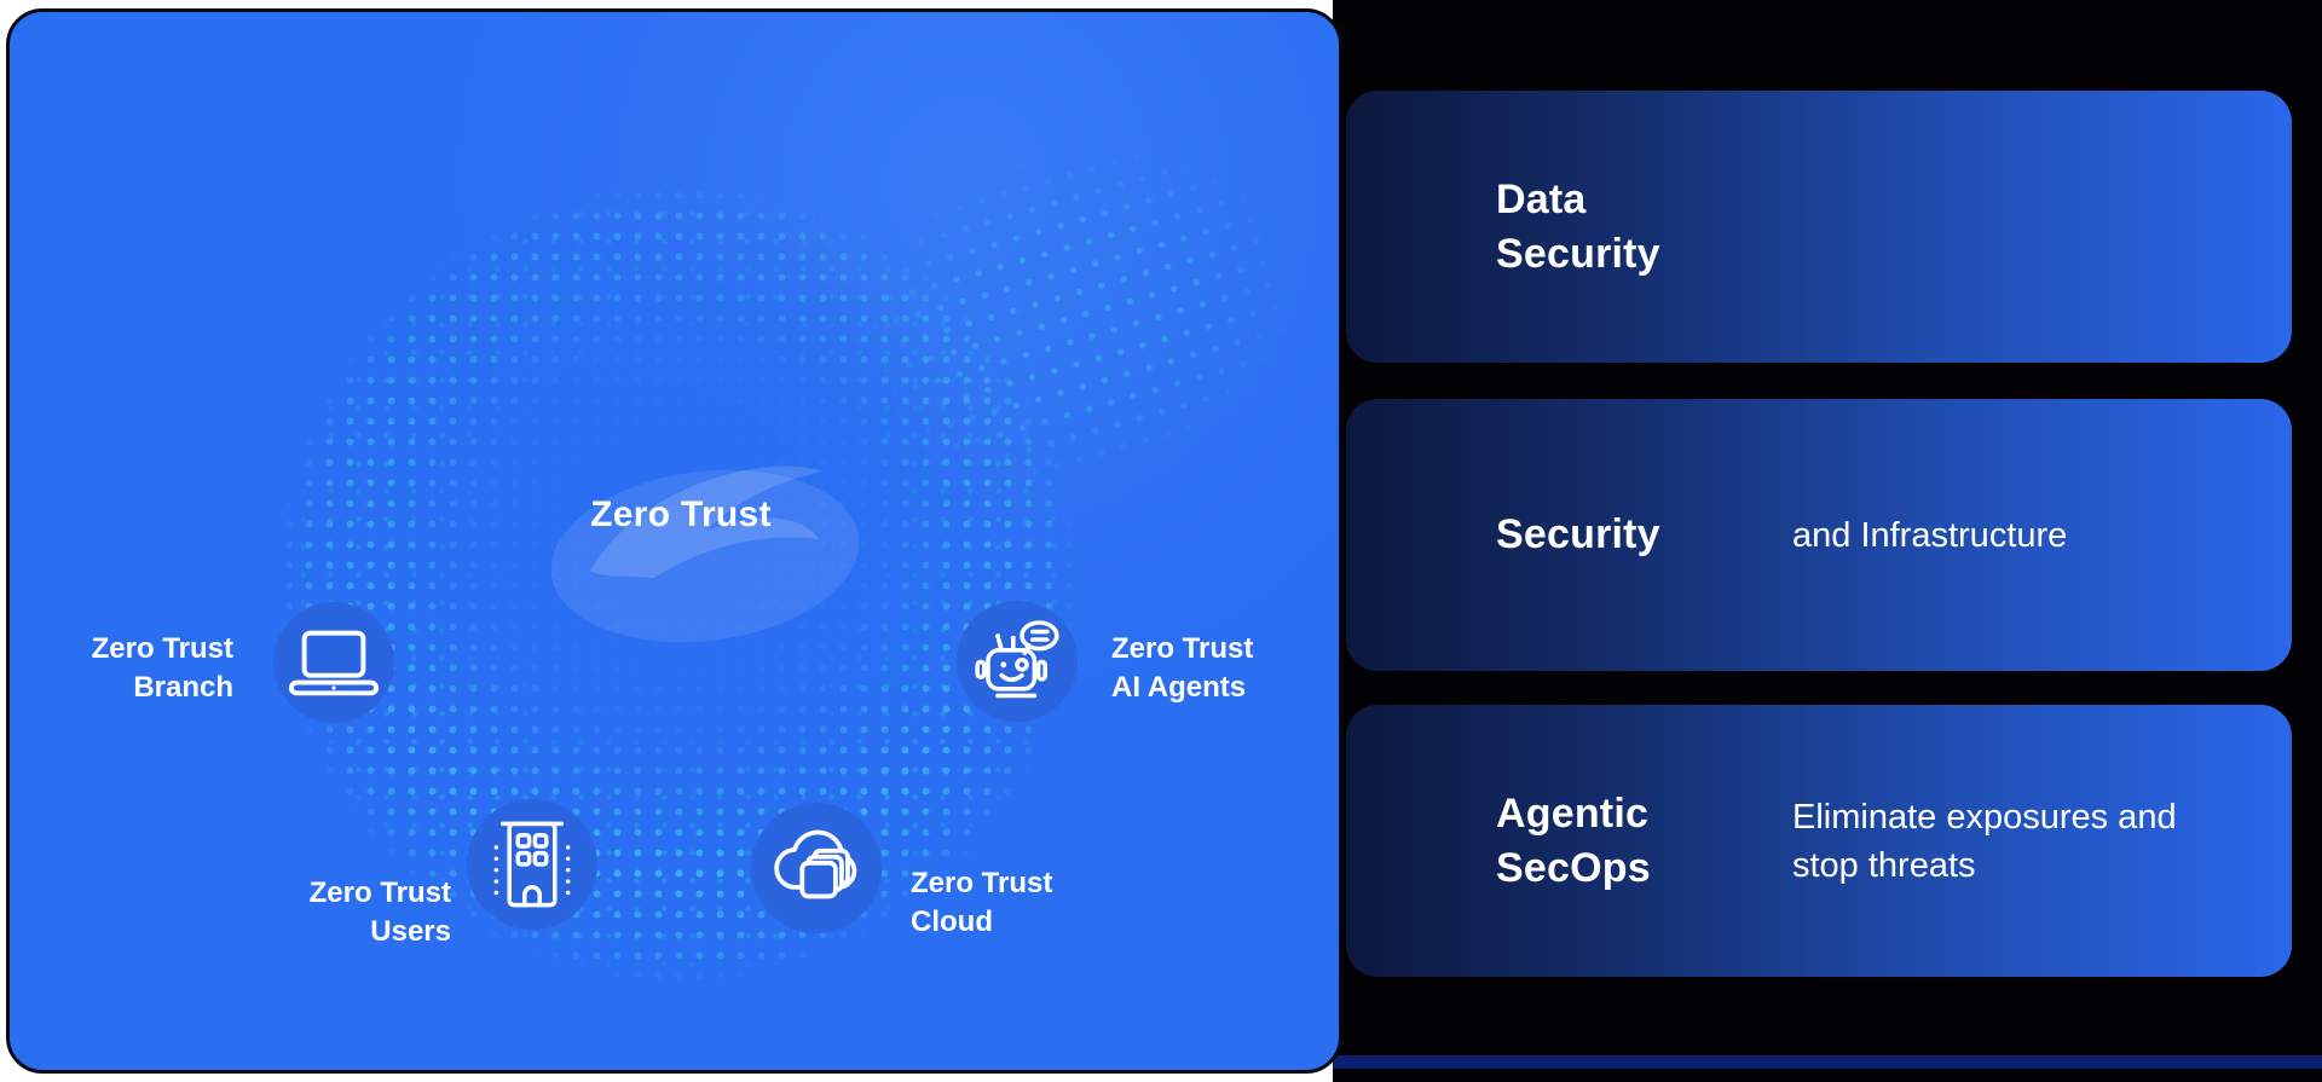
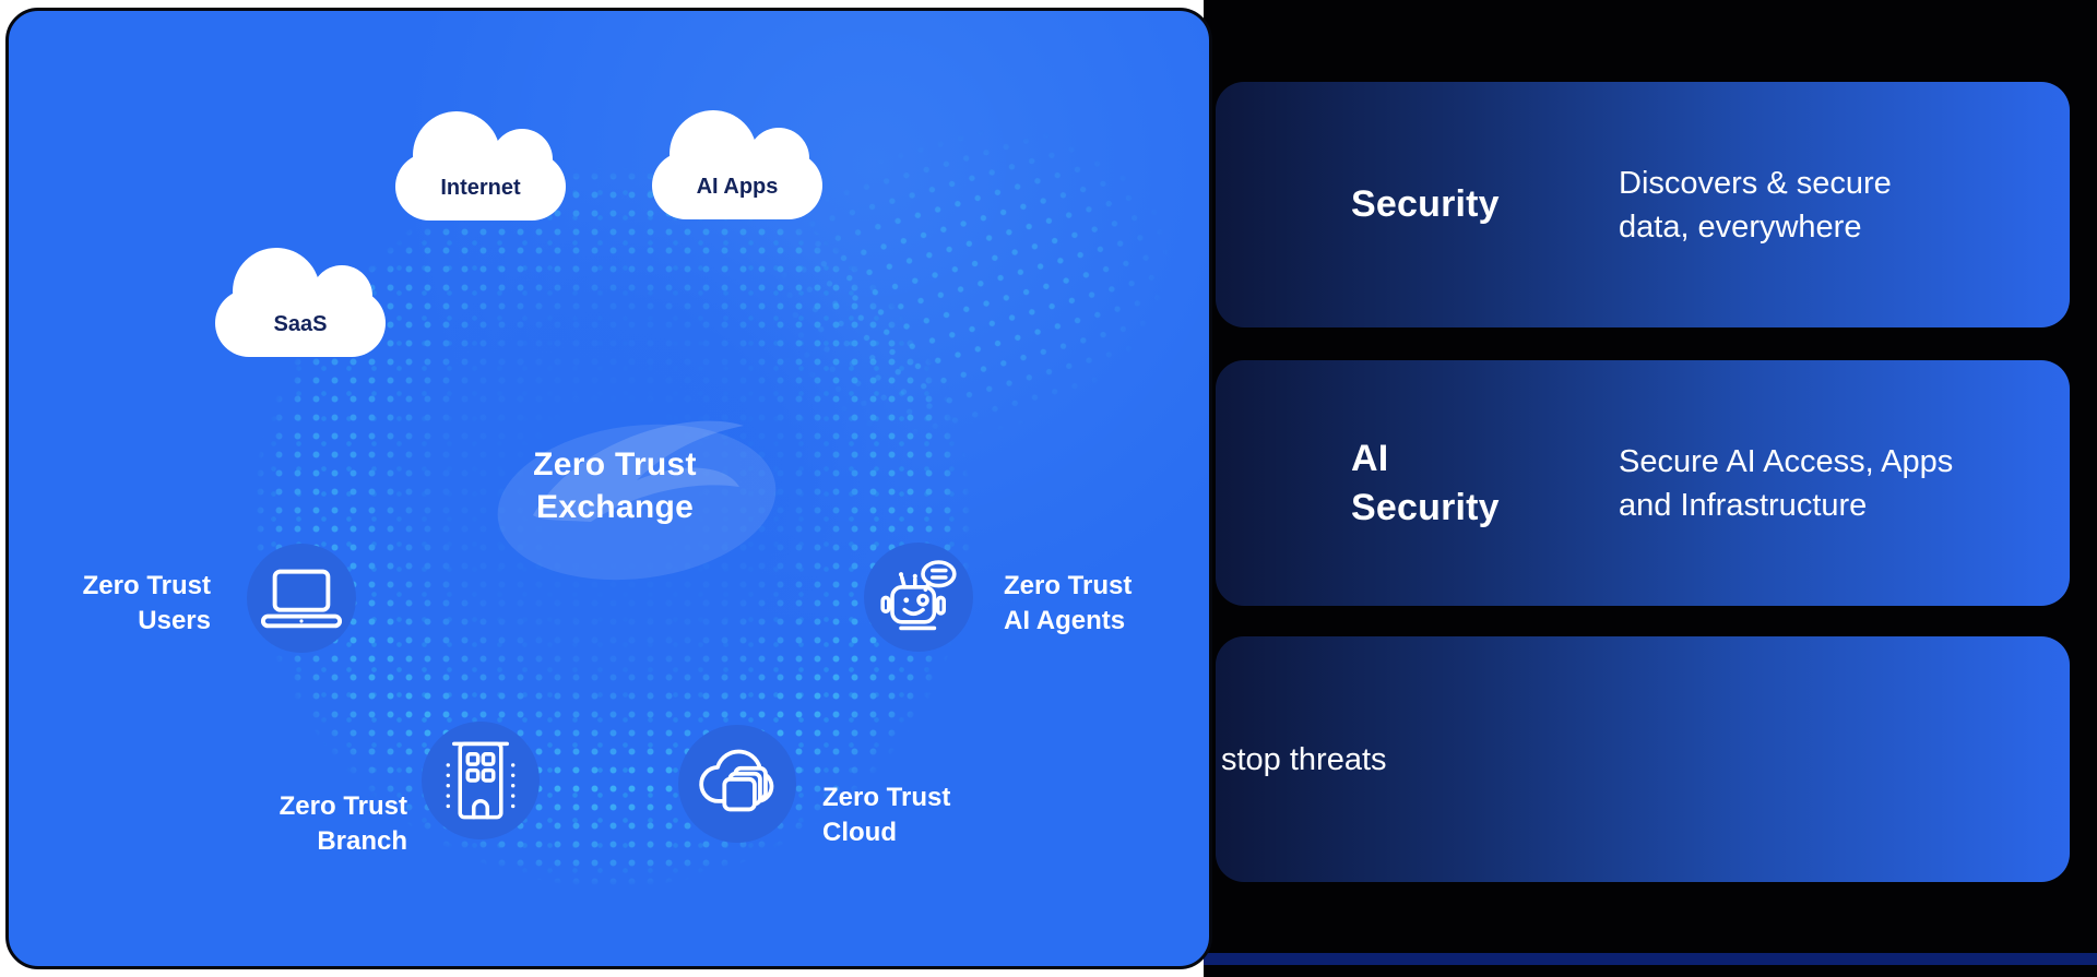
  Zero Trust
+ Exchange
+ Internet
+ SaaS
+ AI Apps
  Zero Trust
- Branch
+ Users
  Zero Trust
  AI Agents
  Zero Trust
- Users
+ Branch
  Zero Trust
  Cloud
- Data
  Security
+ Discovers & secure
+ data, everywhere
+ AI
  Security
+ Secure AI Access, Apps
  and Infrastructure
- Agentic
- SecOps
- Eliminate exposures and
  stop threats
